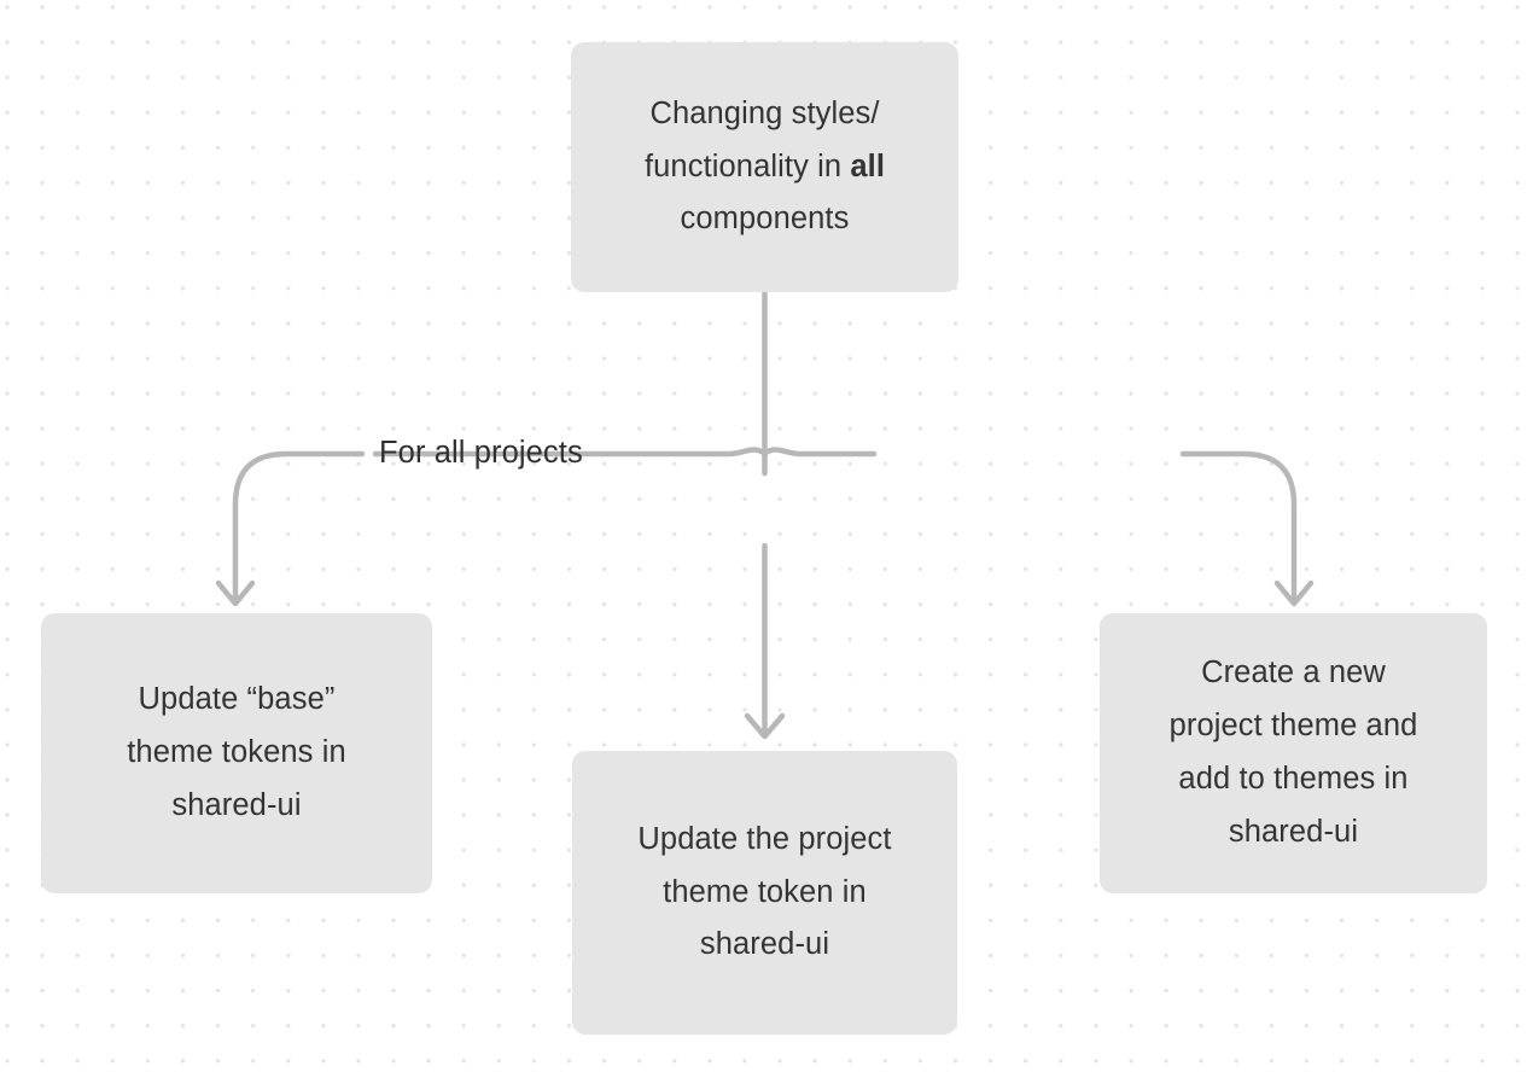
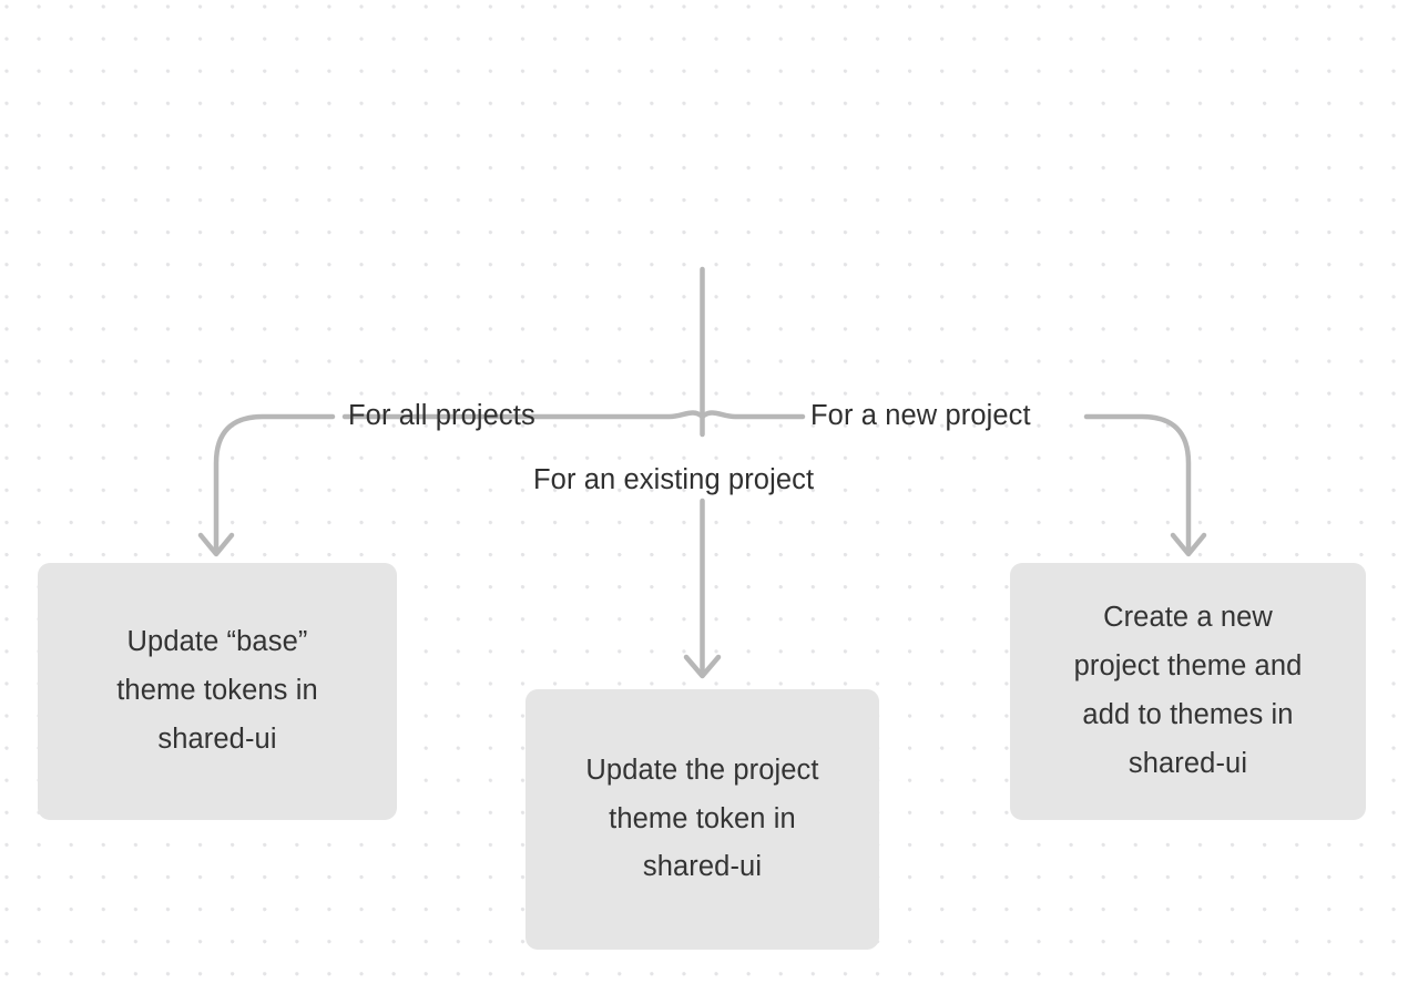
- Changing styles/
- functionality in all
- components
  Update “base”
  theme tokens in
  shared-ui
  Update the project
  theme token in
  shared-ui
  Create a new
  project theme and
  add to themes in
  shared-ui
  For all projects
+ For an existing project
+ For a new project
